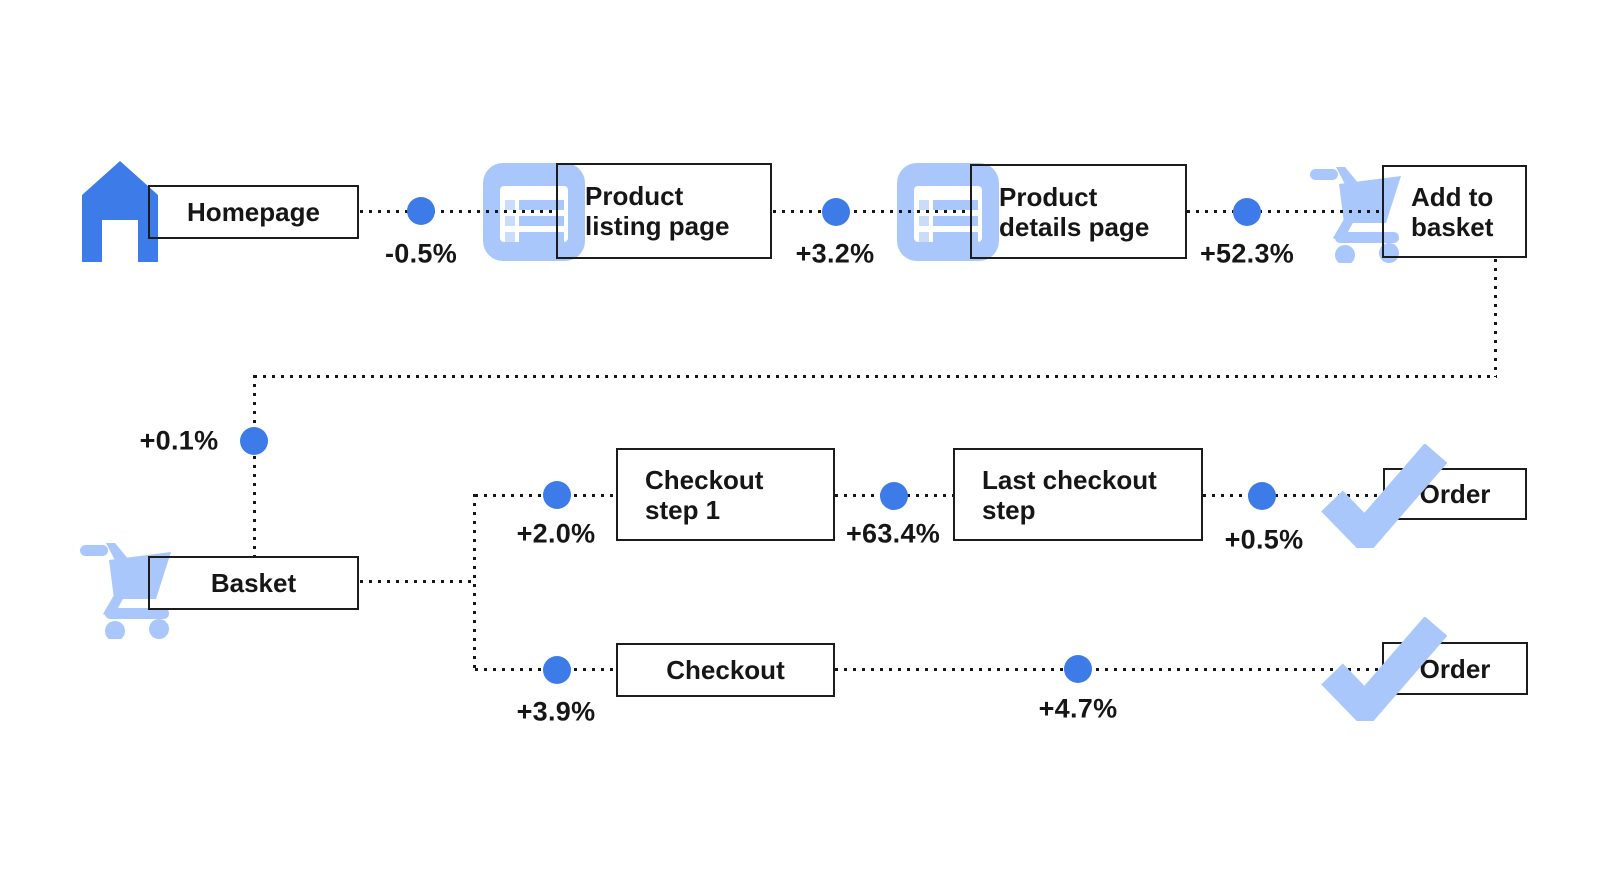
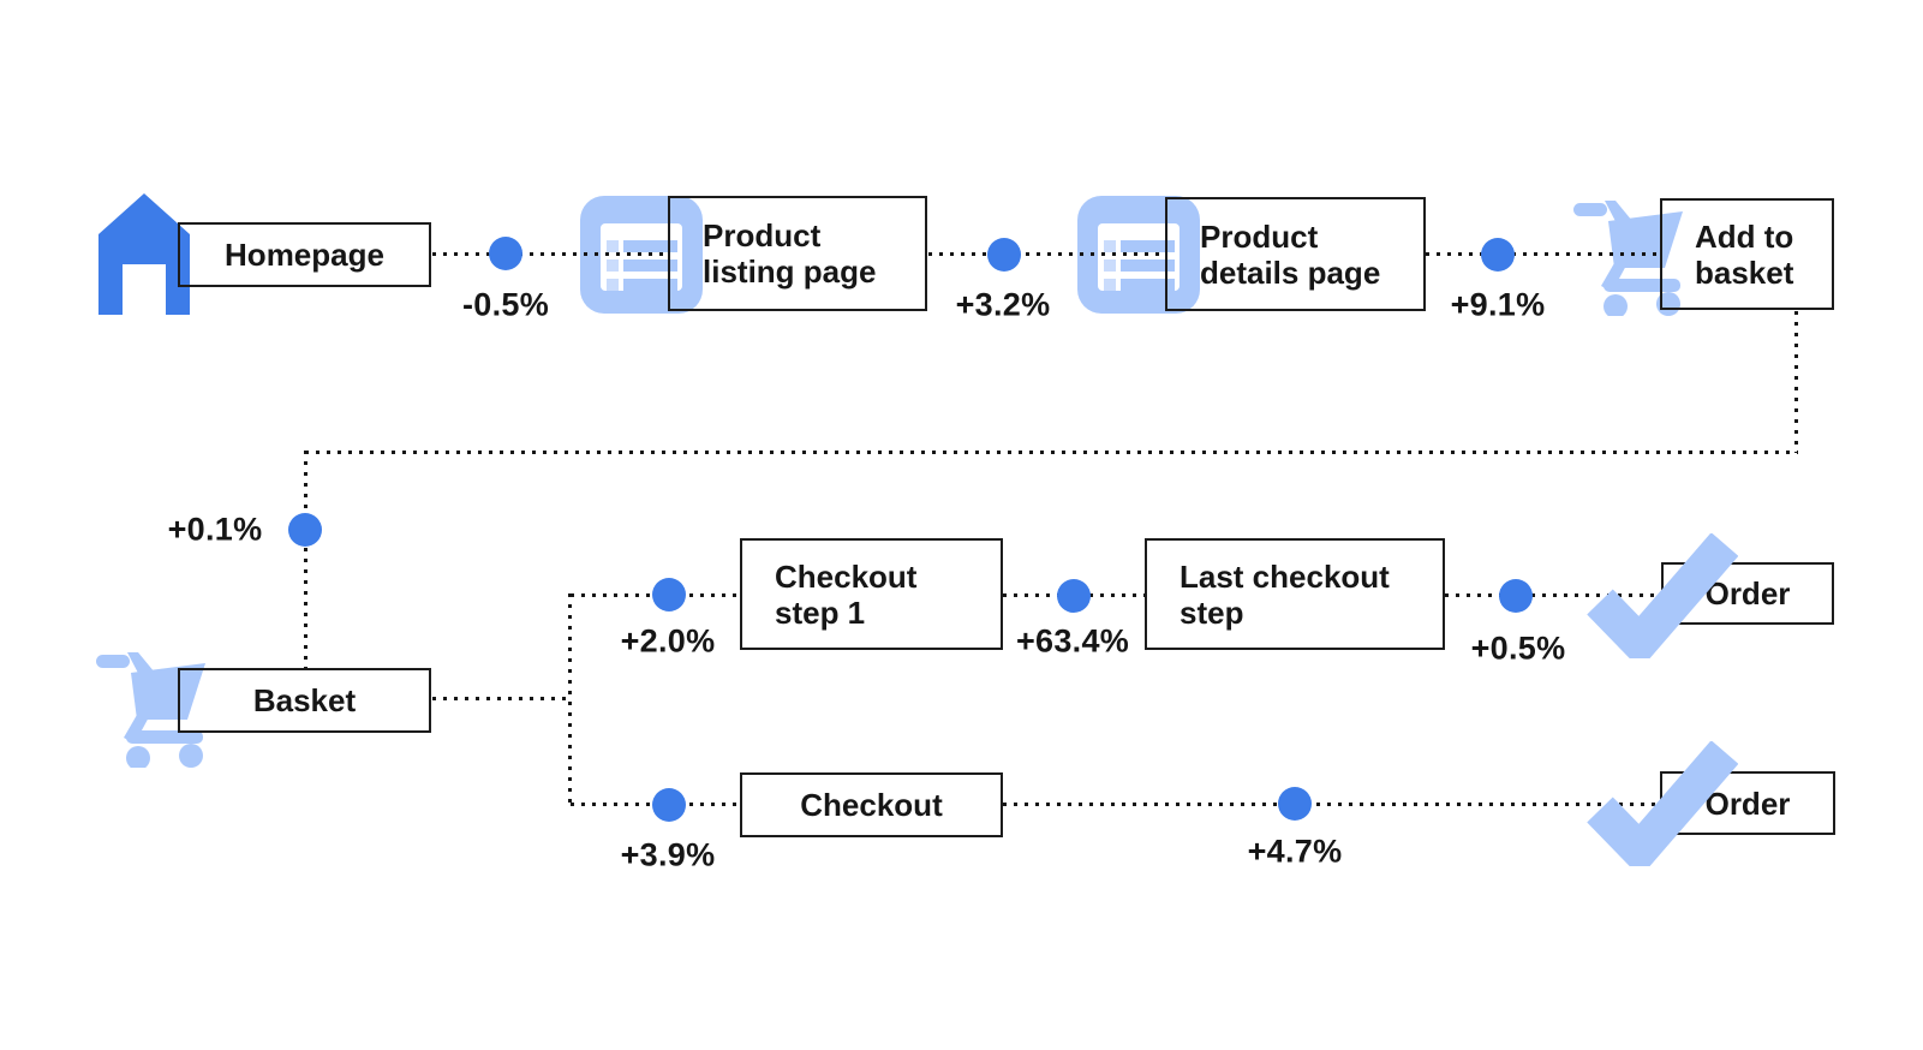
  -0.5%
  +3.2%
- +52.3%
+ +9.1%
  +0.1%
  +2.0%
  +63.4%
  +0.5%
  +3.9%
  +4.7%
  Homepage
  Product
  listing page
  Product
  details page
  Add to
  basket
  Basket
  Checkout
  step 1
  Last checkout
  step
  Order
  Checkout
  Order
